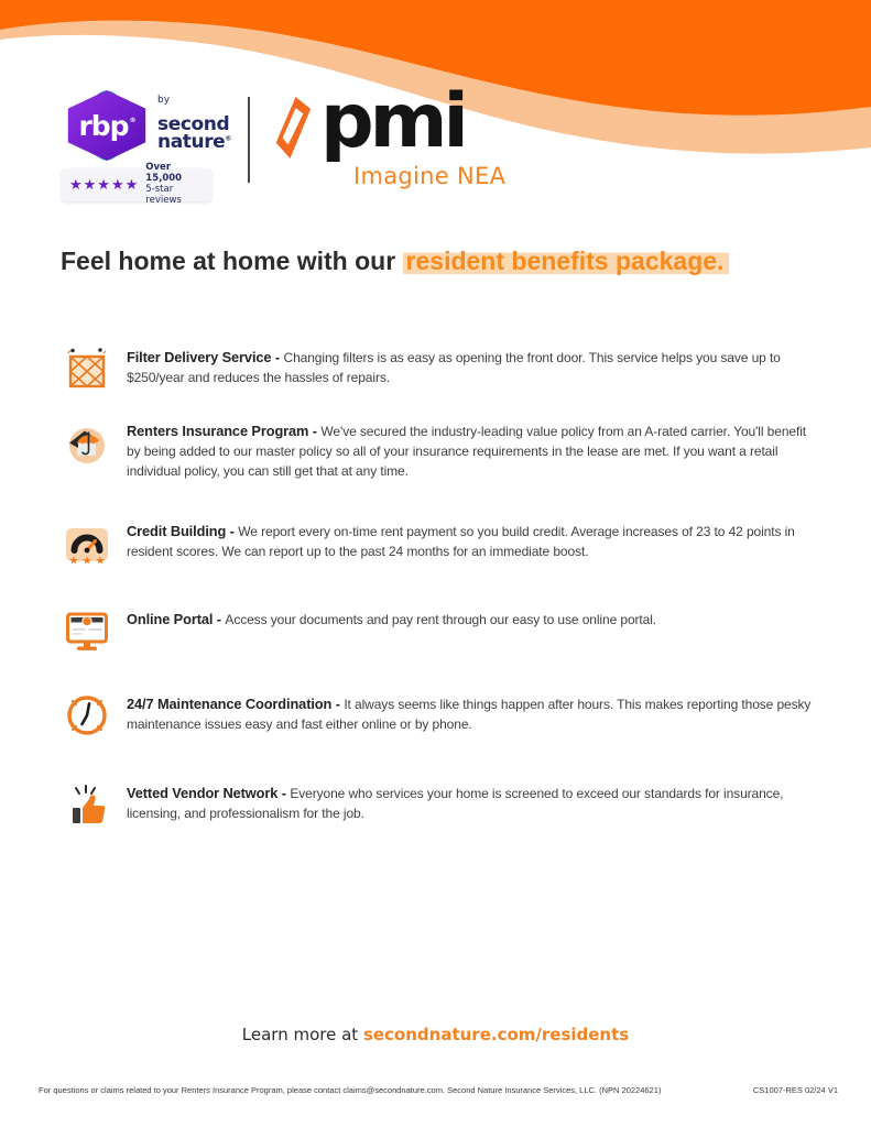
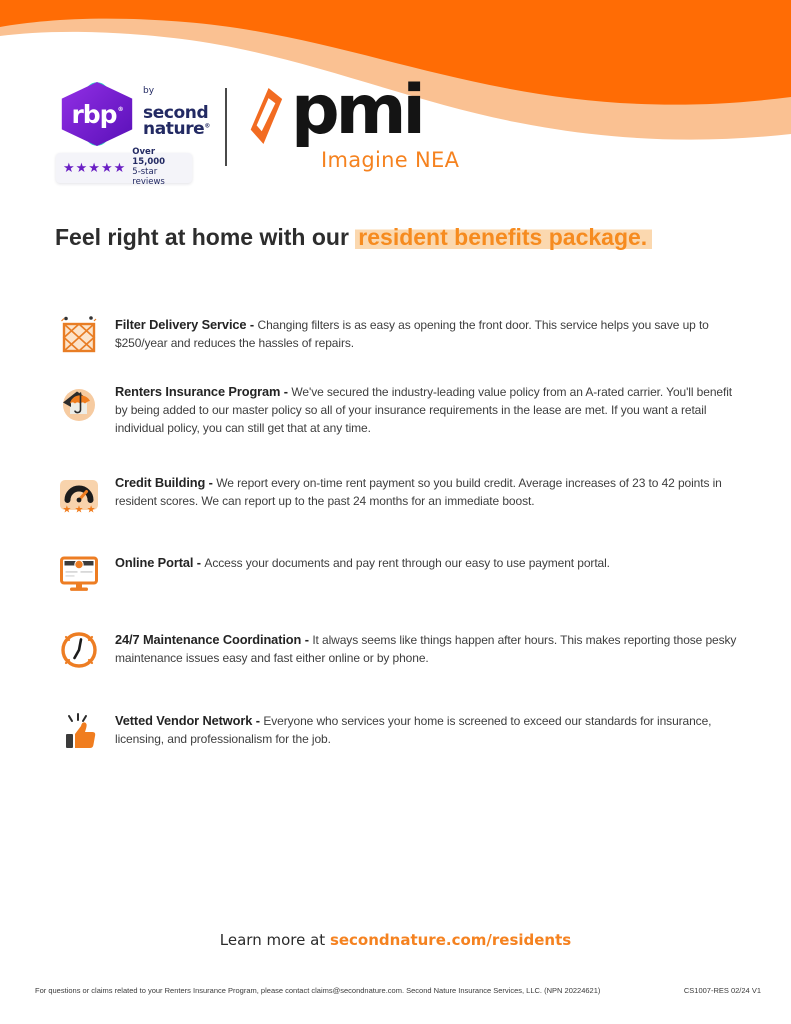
  rbp
  by
  second
  nature
  ★★★★★
  Over 15,000
  5-star reviews
  pmi
  Imagine NEA
- Feel home at home with our resident benefits package.
+ Feel right at home with our resident benefits package.
  Filter Delivery Service - Changing filters is as easy as opening the front door. This service helps you save up to $250/year and reduces the hassles of repairs.
  Renters Insurance Program - We've secured the industry-leading value policy from an A-rated carrier. You'll benefit by being added to our master policy so all of your insurance requirements in the lease are met. If you want a retail individual policy, you can still get that at any time.
  ★ ★ ★
  Credit Building - We report every on-time rent payment so you build credit. Average increases of 23 to 42 points in resident scores. We can report up to the past 24 months for an immediate boost.
- Online Portal - Access your documents and pay rent through our easy to use online portal.
+ Online Portal - Access your documents and pay rent through our easy to use payment portal.
  24/7 Maintenance Coordination - It always seems like things happen after hours. This makes reporting those pesky maintenance issues easy and fast either online or by phone.
  Vetted Vendor Network - Everyone who services your home is screened to exceed our standards for insurance, licensing, and professionalism for the job.
  Learn more at secondnature.com/residents
  For questions or claims related to your Renters Insurance Program, please contact claims@secondnature.com. Second Nature Insurance Services, LLC. (NPN 20224621)
  CS1007-RES 02/24 V1
